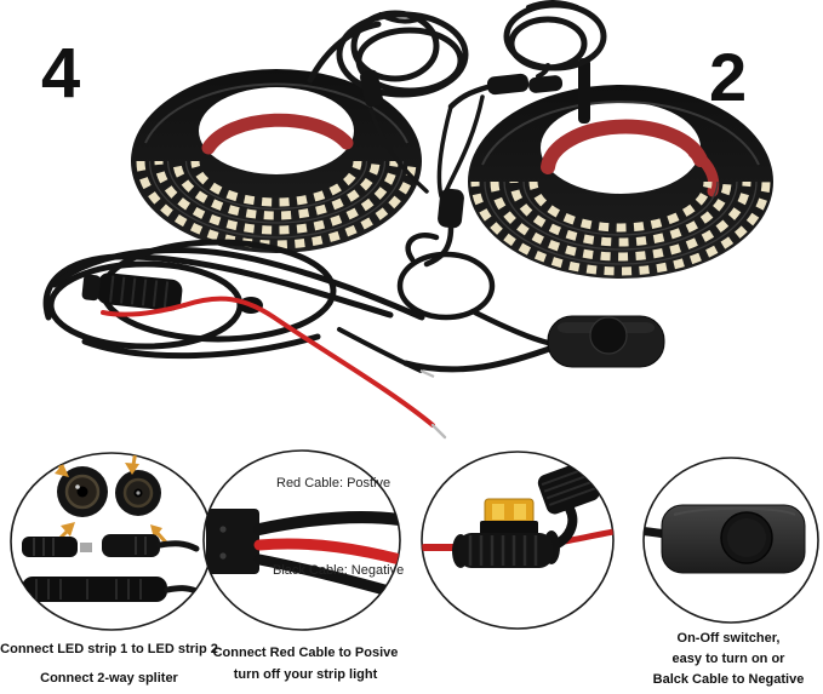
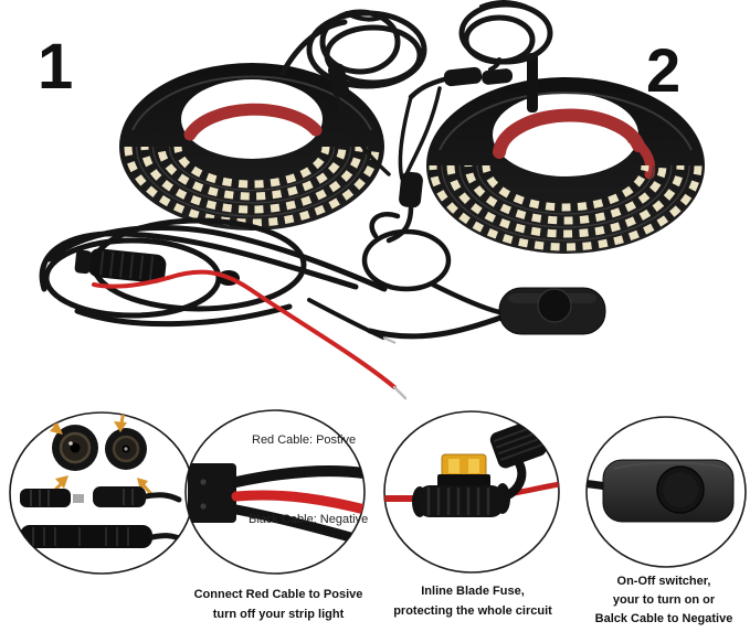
- 4
+ 1
  2
  Red Cable: Postive
  Black Cable: Negative
- Connect LED strip 1 to LED strip 2
- Connect 2-way spliter
  Connect Red Cable to Posive
  turn off your strip light
+ Inline Blade Fuse,
+ protecting the whole circuit
  On-Off switcher,
- easy to turn on or
+ your to turn on or
  Balck Cable to Negative
